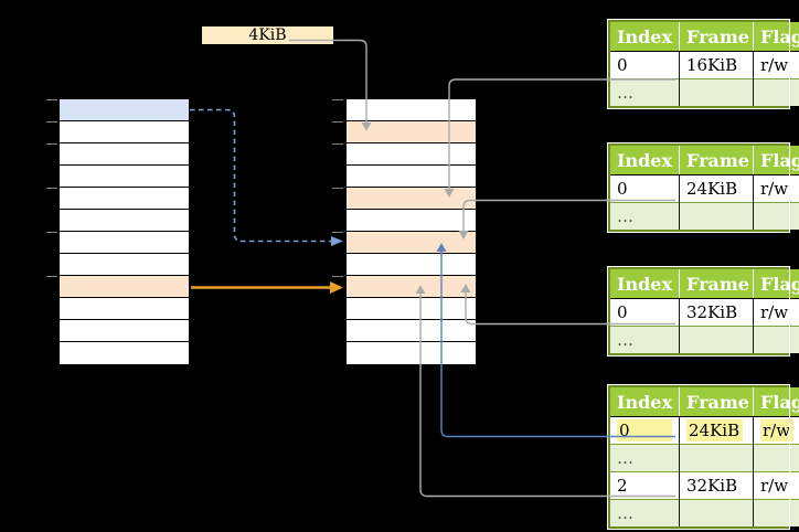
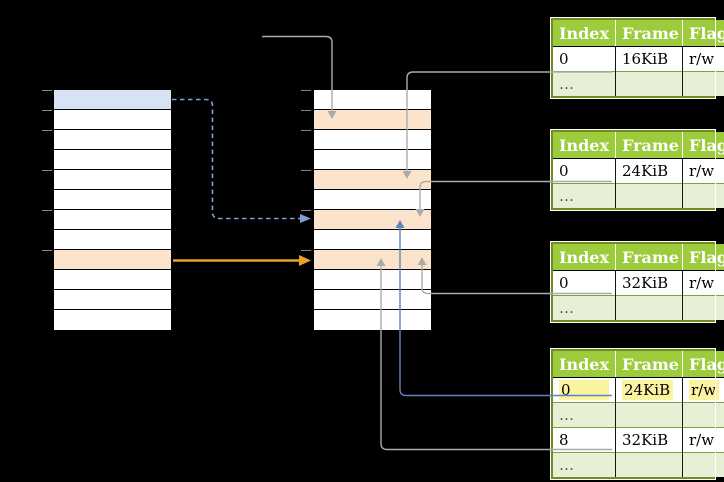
- 4KiB
  Index	Frame	Flag
  0	16KiB	r/w
  …
  Index	Frame	Flag
  0	24KiB	r/w
  …
  Index	Frame	Flag
  0	32KiB	r/w
  …
  Index	Frame	Flag
  0	24KiB	r/w
  …
- 2	32KiB	r/w
+ 8	32KiB	r/w
  …
